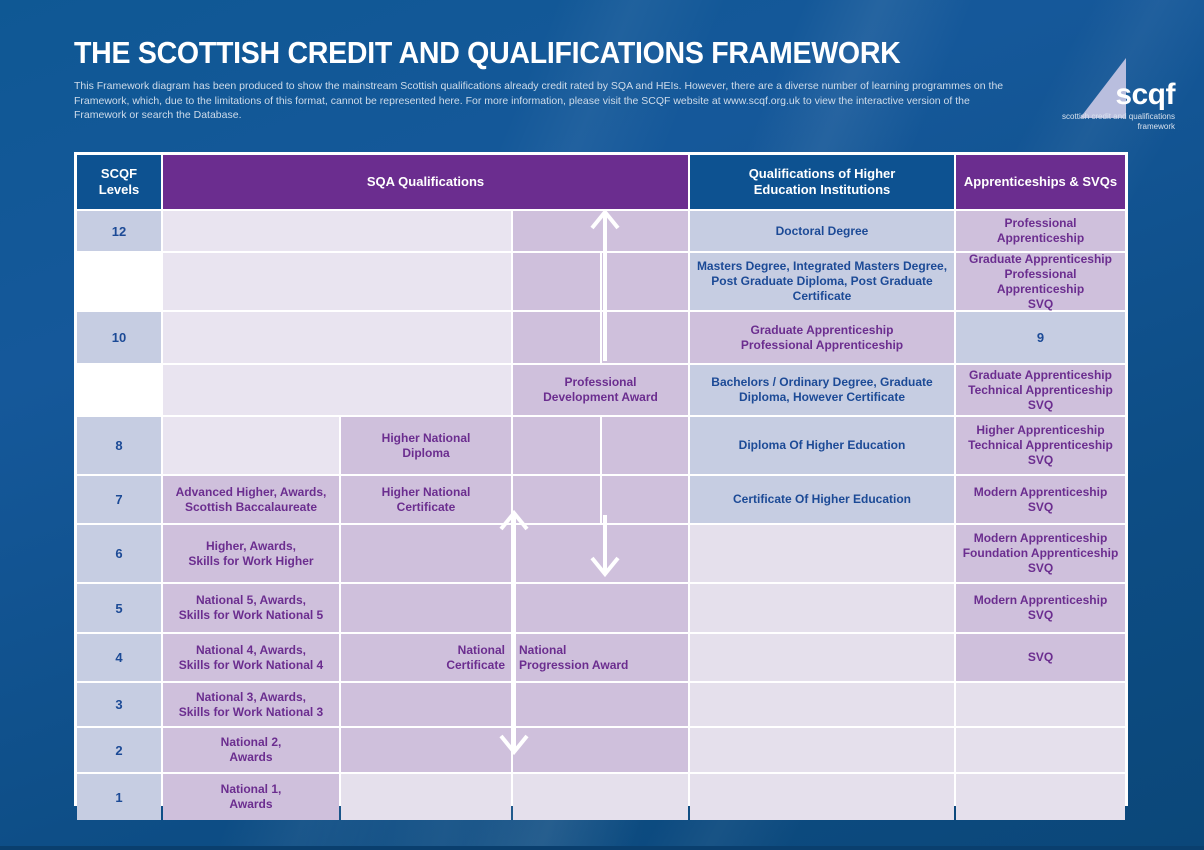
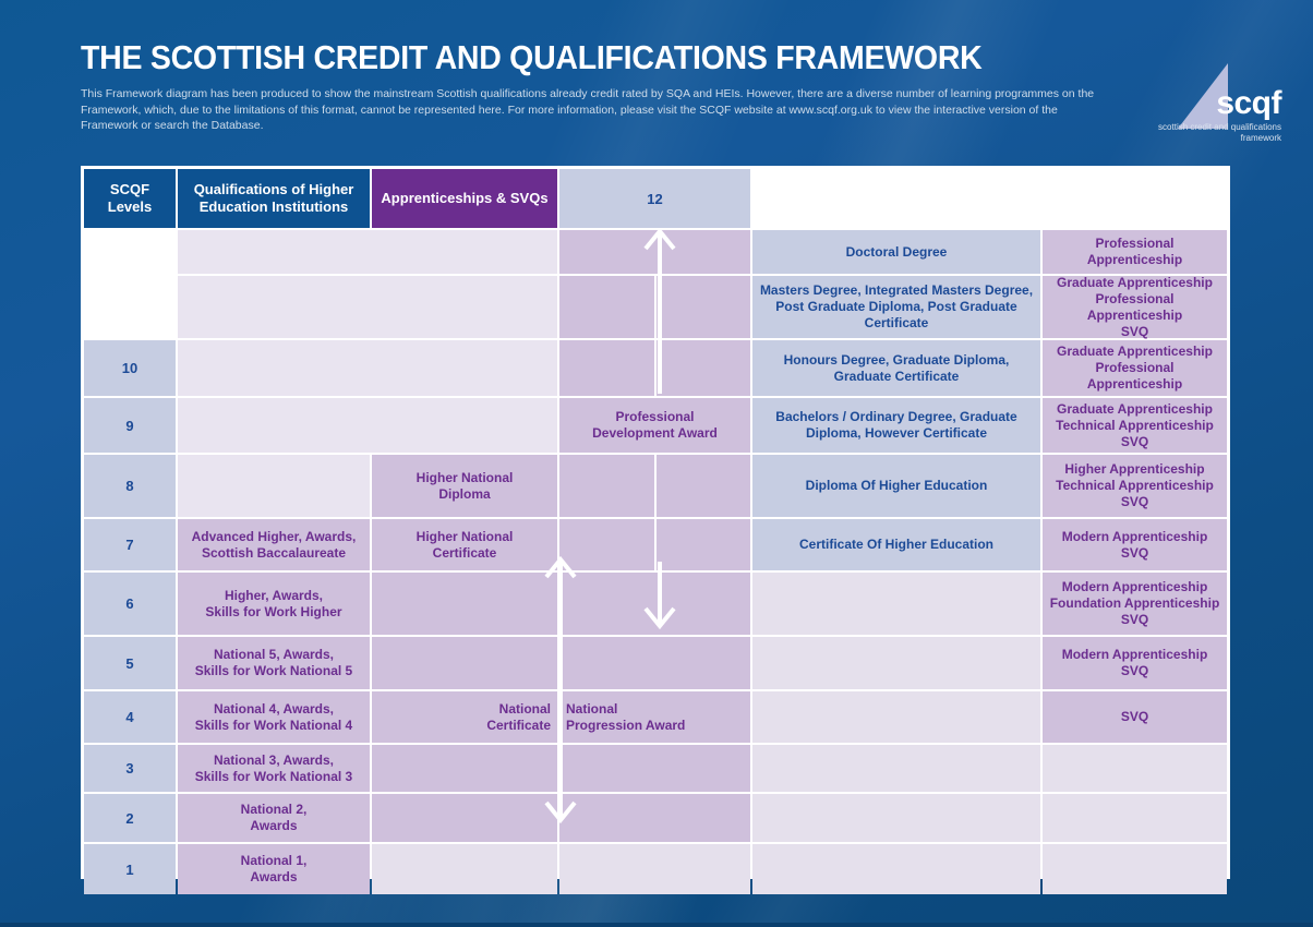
  THE SCOTTISH CREDIT AND QUALIFICATIONS FRAMEWORK
  This Framework diagram has been produced to show the mainstream Scottish qualifications already credit rated by SQA and HEIs. However, there are a diverse number of learning programmes on the Framework, which, due to the limitations of this format, cannot be represented here. For more information, please visit the SCQF website at www.scqf.org.uk to view the interactive version of the Framework or search the Database.
  scqf
  scottish credit and qualifications framework
  SCQF
  Levels
- SQA Qualifications
  Qualifications of Higher
  Education Institutions
  Apprenticeships & SVQs
  12
  Doctoral Degree
  Professional Apprenticeship
  Masters Degree, Integrated Masters Degree, Post Graduate Diploma, Post Graduate Certificate
  Graduate Apprenticeship
  Professional Apprenticeship
  SVQ
  10
+ Honours Degree, Graduate Diploma, Graduate Certificate
  Graduate Apprenticeship
  Professional Apprenticeship
  9
  Professional
  Development Award
  Bachelors / Ordinary Degree, Graduate Diploma, However Certificate
  Graduate Apprenticeship
  Technical Apprenticeship
  SVQ
  8
  Higher National
  Diploma
  Diploma Of Higher Education
  Higher Apprenticeship
  Technical Apprenticeship
  SVQ
  7
  Advanced Higher, Awards,
  Scottish Baccalaureate
  Higher National
  Certificate
  Certificate Of Higher Education
  Modern Apprenticeship
  SVQ
  6
  Higher, Awards,
  Skills for Work Higher
  Modern Apprenticeship
  Foundation Apprenticeship
  SVQ
  5
  National 5, Awards,
  Skills for Work National 5
  Modern Apprenticeship
  SVQ
  4
  National 4, Awards,
  Skills for Work National 4
  National
  Certificate
  National
  Progression Award
  SVQ
  3
  National 3, Awards,
  Skills for Work National 3
  2
  National 2,
  Awards
  1
  National 1,
  Awards
